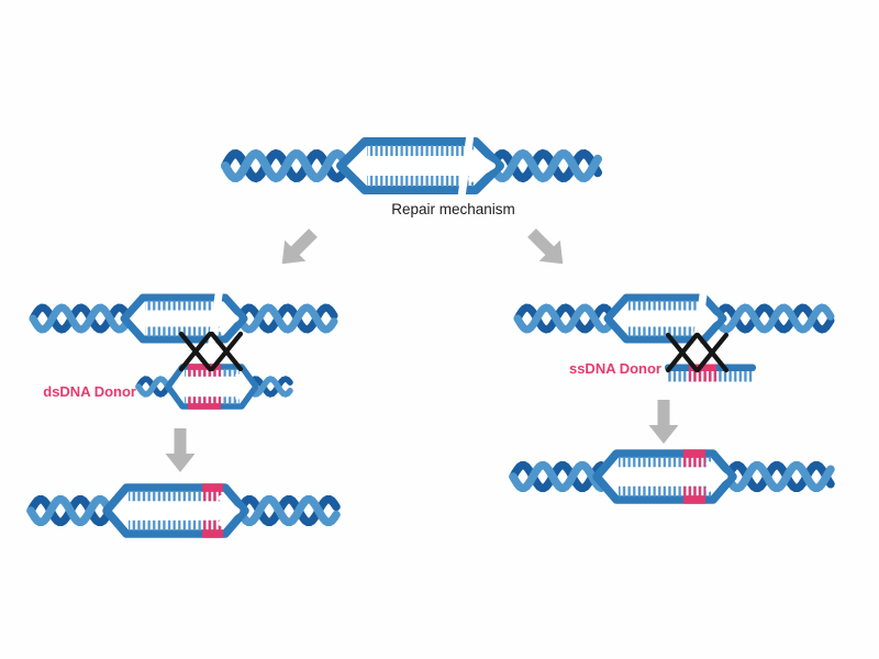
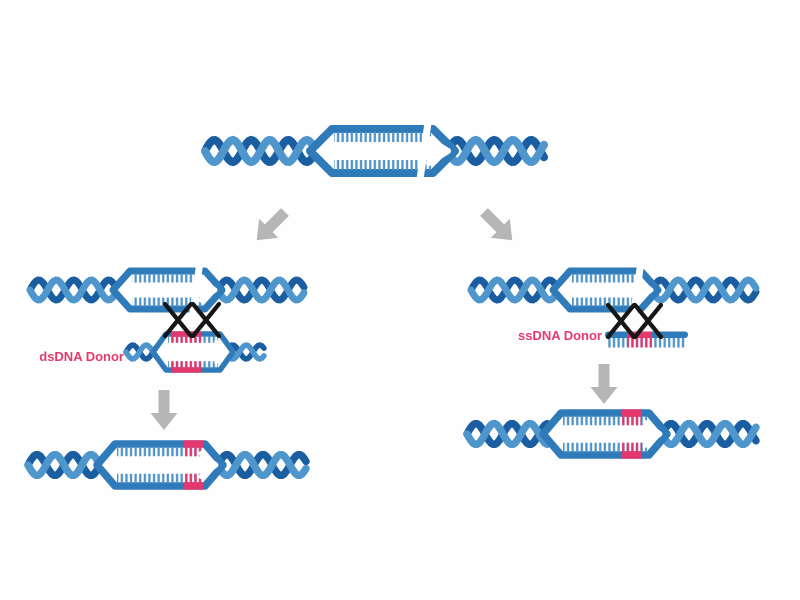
- Repair mechanism
  dsDNA Donor
  ssDNA Donor
